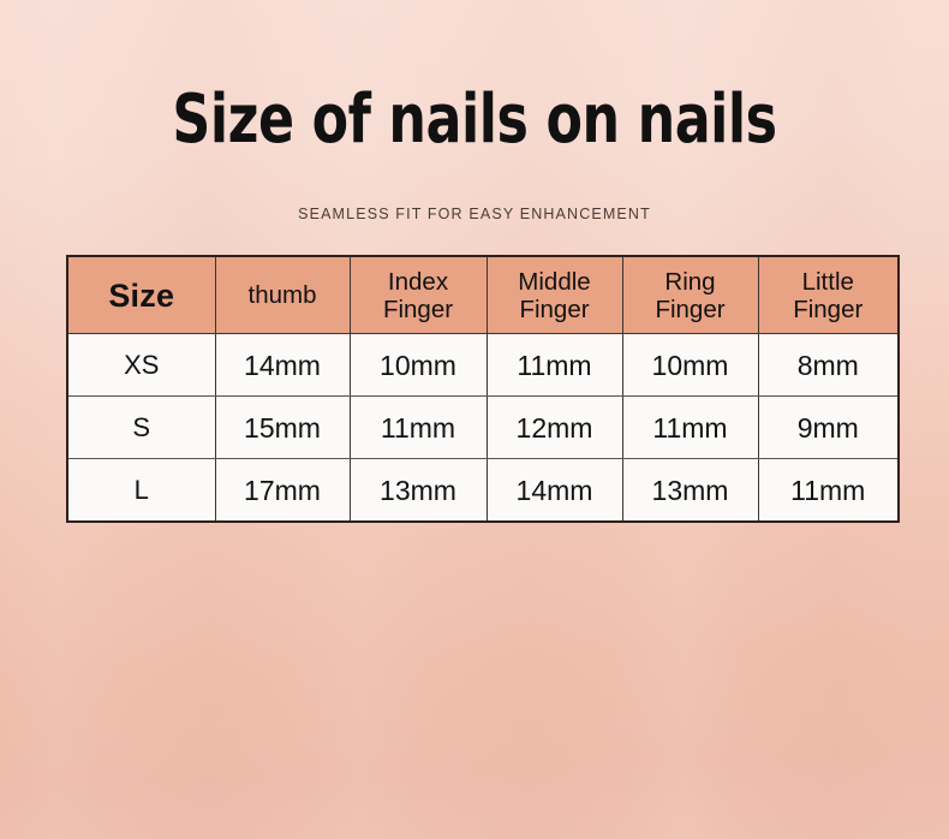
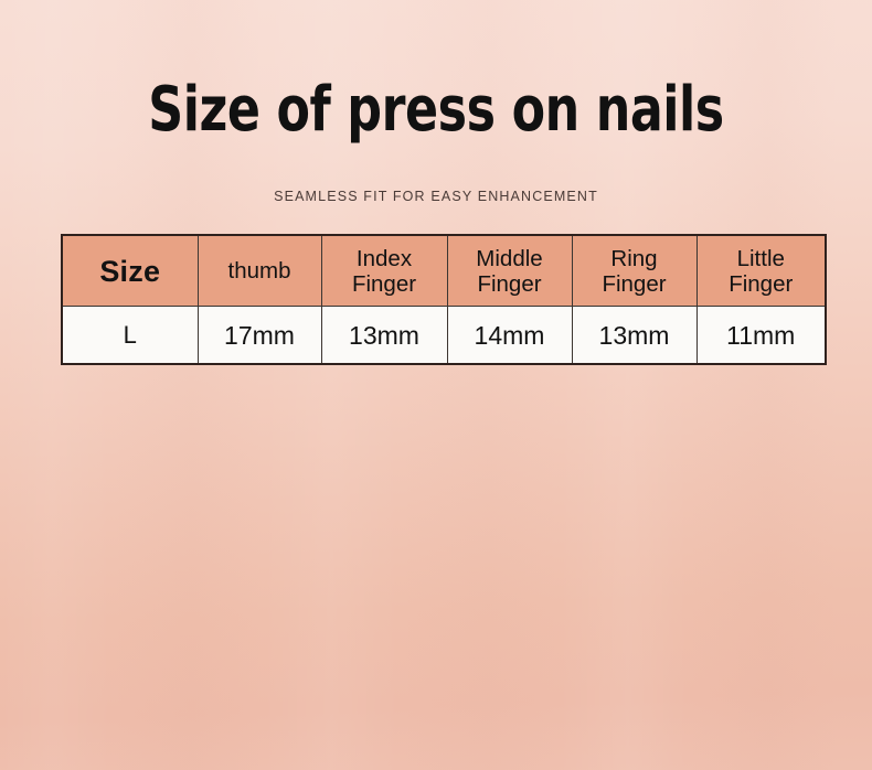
- Size of nails on nails
+ Size of press on nails
  SEAMLESS FIT FOR EASY ENHANCEMENT
  Size	thumb	Index Finger	Middle Finger	Ring Finger	Little Finger
- XS	14mm	10mm	11mm	10mm	8mm
- S	15mm	11mm	12mm	11mm	9mm
  L	17mm	13mm	14mm	13mm	11mm
